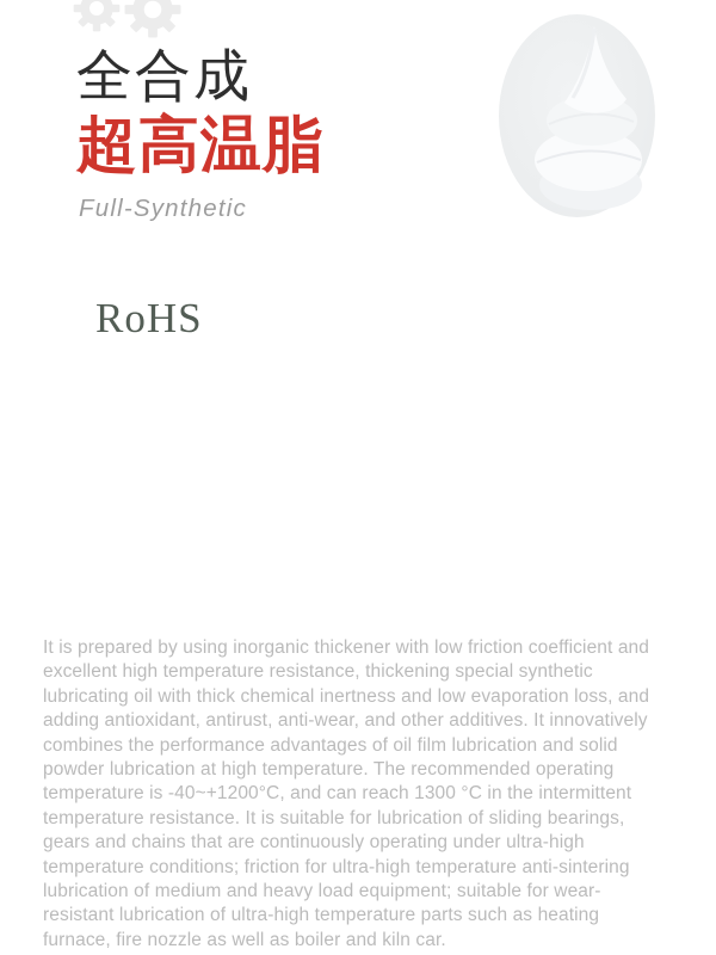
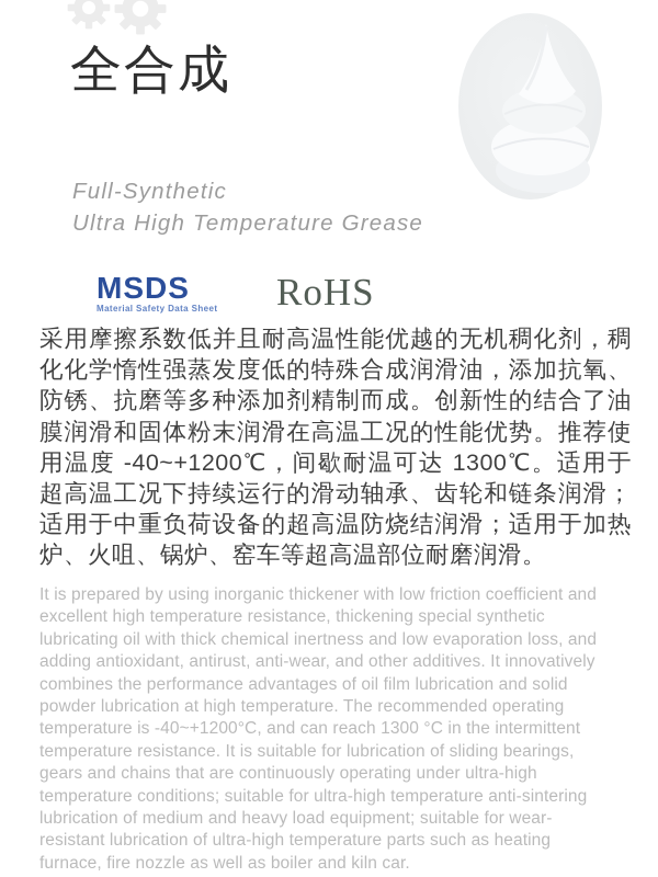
  全合成
- 超高温脂
  Full-Synthetic
+ Ultra High Temperature Grease
+ MSDS
+ Material Safety Data Sheet
  RoHS
+ 采用摩擦系数低并且耐高温性能优越的无机稠化剂，稠化化学惰性强蒸发度低的特殊合成润滑油，添加抗氧、防锈、抗磨等多种添加剂精制而成。创新性的结合了油膜润滑和固体粉末润滑在高温工况的性能优势。推荐使用温度 -40~+1200℃，间歇耐温可达 1300℃。适用于超高温工况下持续运行的滑动轴承、齿轮和链条润滑；适用于中重负荷设备的超高温防烧结润滑；适用于加热炉、火咀、锅炉、窑车等超高温部位耐磨润滑。
- It is prepared by using inorganic thickener with low friction coefficient and excellent high temperature resistance, thickening special synthetic lubricating oil with thick chemical inertness and low evaporation loss, and adding antioxidant, antirust, anti-wear, and other additives. It innovatively combines the performance advantages of oil film lubrication and solid powder lubrication at high temperature. The recommended operating temperature is -40~+1200°C, and can reach 1300 °C in the intermittent temperature resistance. It is suitable for lubrication of sliding bearings, gears and chains that are continuously operating under ultra-high temperature conditions; friction for ultra-high temperature anti-sintering lubrication of medium and heavy load equipment; suitable for wear-resistant lubrication of ultra-high temperature parts such as heating furnace, fire nozzle as well as boiler and kiln car.
+ It is prepared by using inorganic thickener with low friction coefficient and excellent high temperature resistance, thickening special synthetic lubricating oil with thick chemical inertness and low evaporation loss, and adding antioxidant, antirust, anti-wear, and other additives. It innovatively combines the performance advantages of oil film lubrication and solid powder lubrication at high temperature. The recommended operating temperature is -40~+1200°C, and can reach 1300 °C in the intermittent temperature resistance. It is suitable for lubrication of sliding bearings, gears and chains that are continuously operating under ultra-high temperature conditions; suitable for ultra-high temperature anti-sintering lubrication of medium and heavy load equipment; suitable for wear-resistant lubrication of ultra-high temperature parts such as heating furnace, fire nozzle as well as boiler and kiln car.
